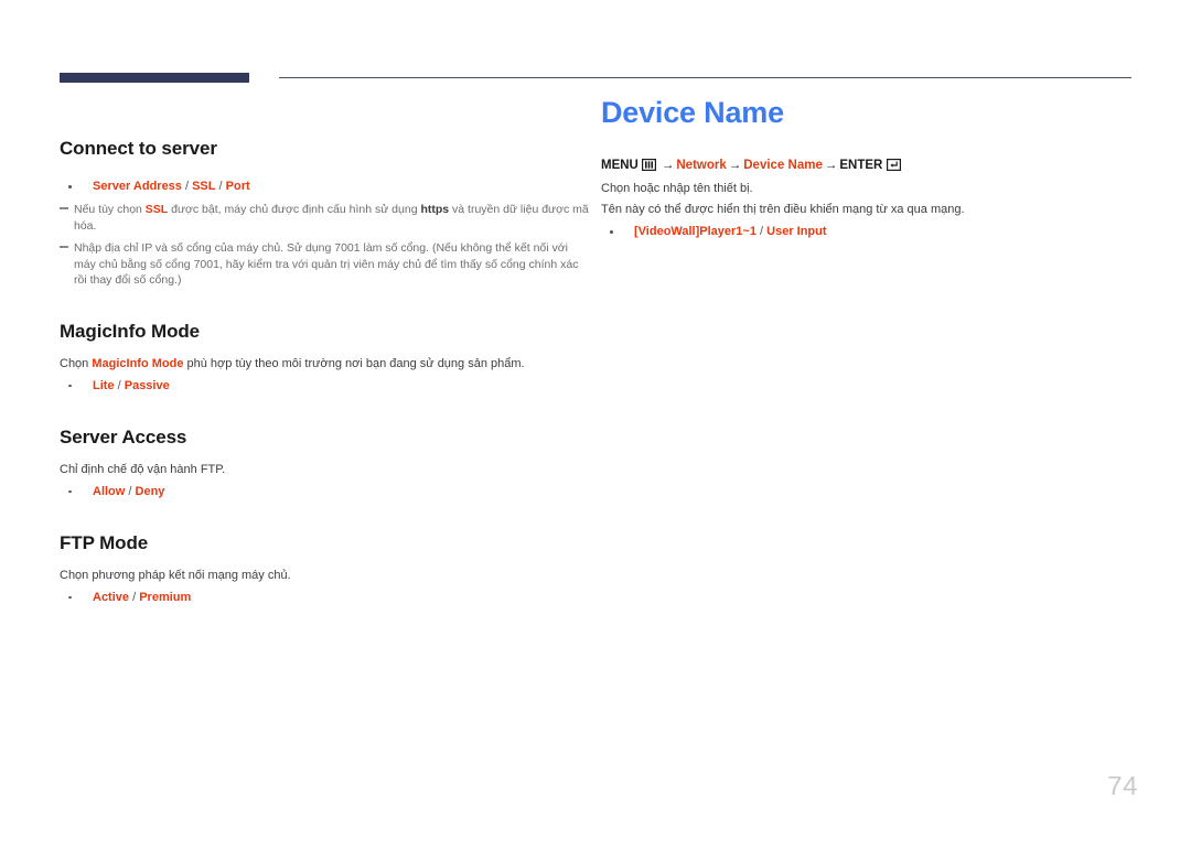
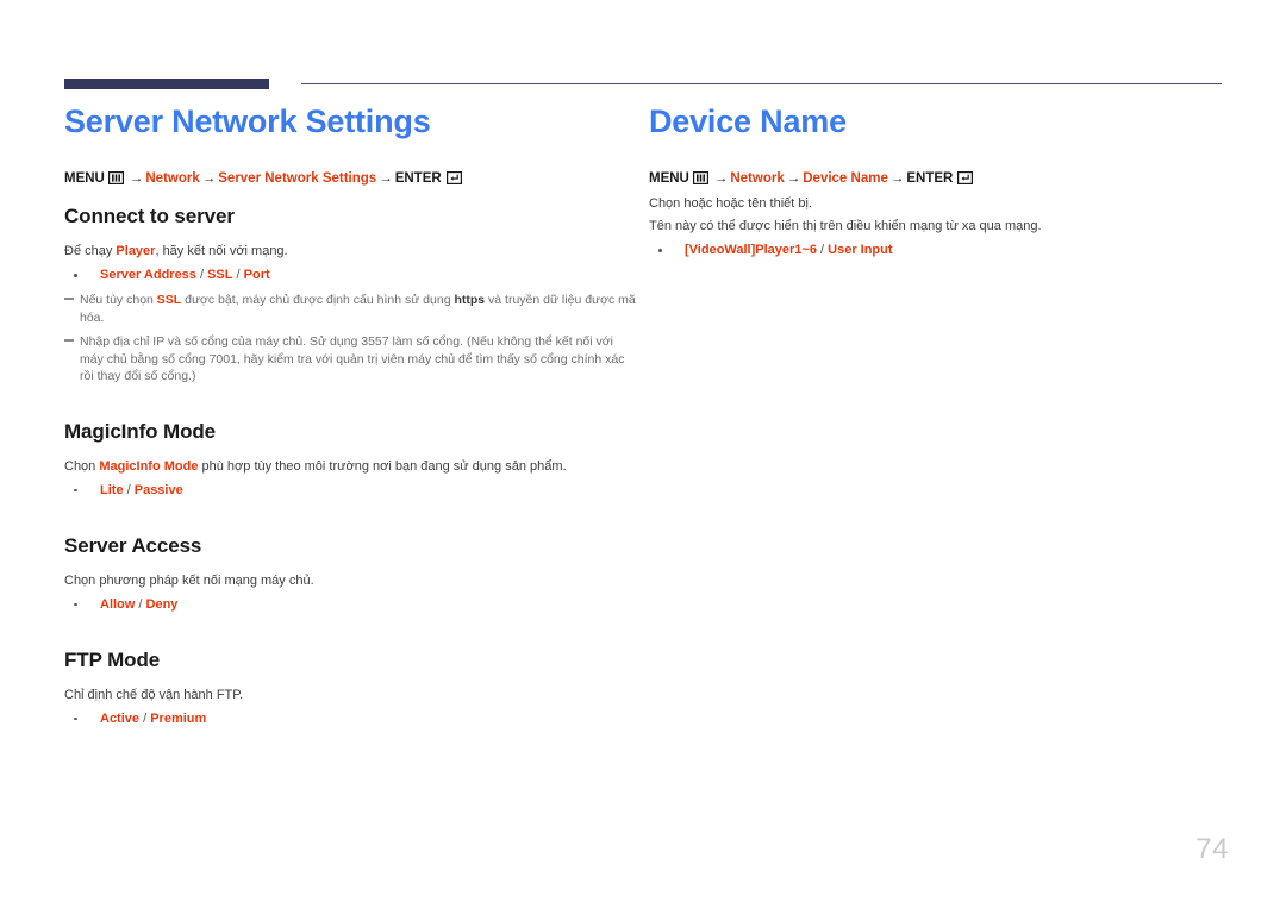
+ Server Network Settings
+ MENU → Network → Server Network Settings → ENTER
  Connect to server
+ Để chạy Player, hãy kết nối với mạng.
  Server Address / SSL / Port
  Nếu tùy chọn SSL được bật, máy chủ được định cấu hình sử dụng https và truyền dữ liệu được mã hóa.
- Nhập địa chỉ IP và số cổng của máy chủ. Sử dụng 7001 làm số cổng. (Nếu không thể kết nối với máy chủ bằng số cổng 7001, hãy kiểm tra với quản trị viên máy chủ để tìm thấy số cổng chính xác rồi thay đổi số cổng.)
+ Nhập địa chỉ IP và số cổng của máy chủ. Sử dụng 3557 làm số cổng. (Nếu không thể kết nối với máy chủ bằng số cổng 7001, hãy kiểm tra với quản trị viên máy chủ để tìm thấy số cổng chính xác rồi thay đổi số cổng.)
  MagicInfo Mode
  Chọn MagicInfo Mode phù hợp tùy theo môi trường nơi bạn đang sử dụng sản phẩm.
  Lite / Passive
  Server Access
- Chỉ định chế độ vận hành FTP.
+ Chọn phương pháp kết nối mạng máy chủ.
  Allow / Deny
  FTP Mode
- Chọn phương pháp kết nối mạng máy chủ.
+ Chỉ định chế độ vận hành FTP.
  Active / Premium
  Device Name
  MENU → Network → Device Name → ENTER
- Chọn hoặc nhập tên thiết bị.
+ Chọn hoặc hoặc tên thiết bị.
  Tên này có thể được hiển thị trên điều khiển mạng từ xa qua mạng.
- [VideoWall]Player1~1 / User Input
+ [VideoWall]Player1~6 / User Input
  74
